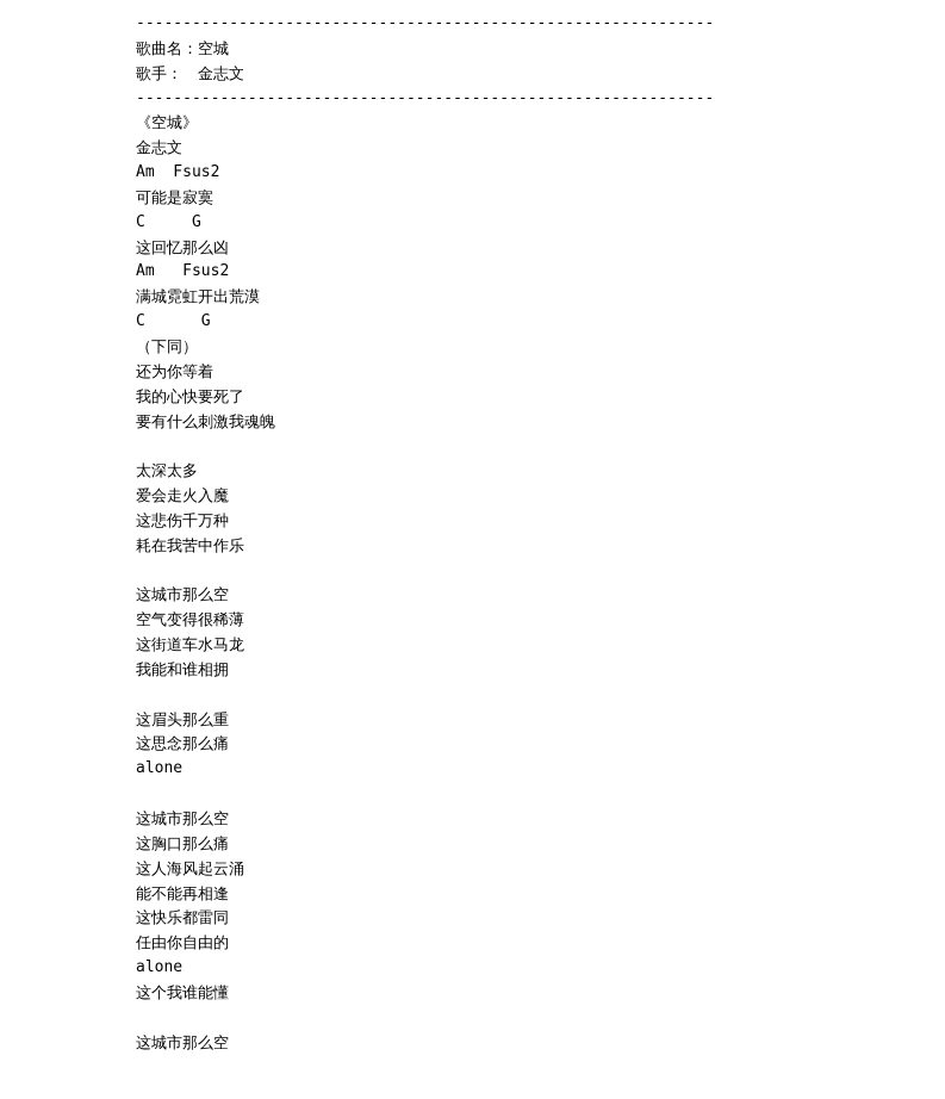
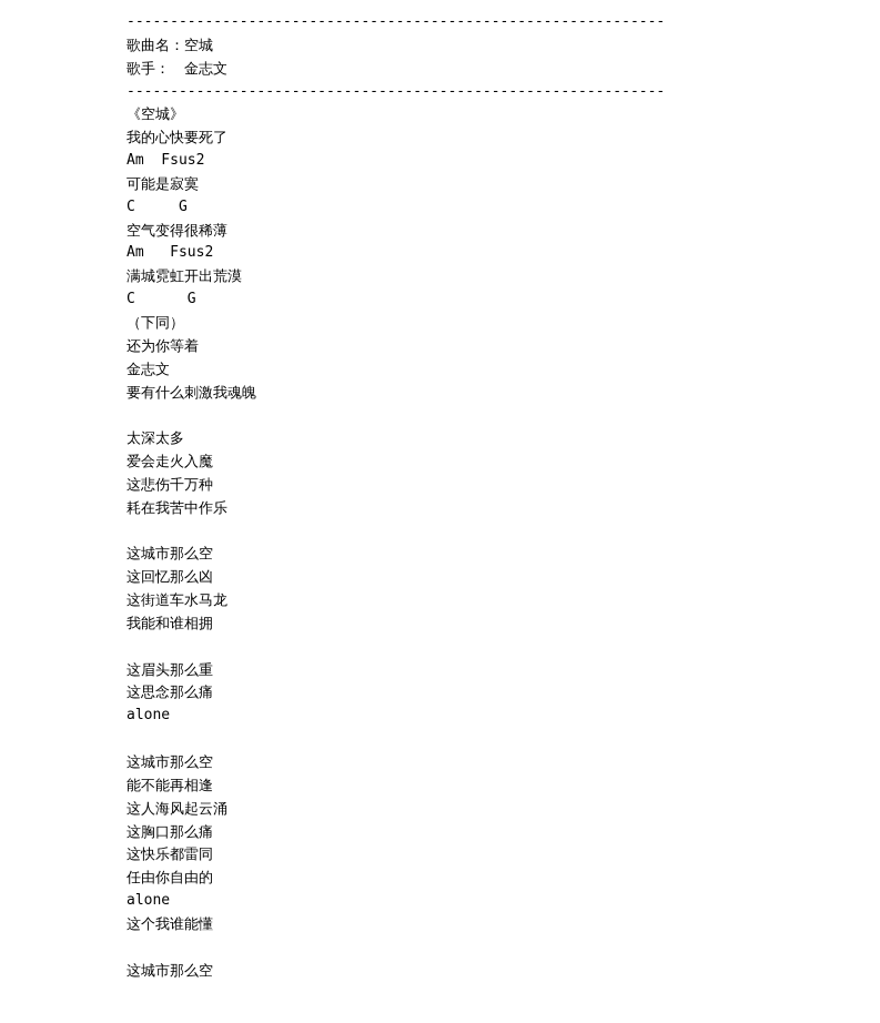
  --------------------------------------------------------------
  歌曲名：空城
  歌手： 金志文
  --------------------------------------------------------------
  《空城》
- 金志文
+ 我的心快要死了
  Am Fsus2
  可能是寂寞
  C G
- 这回忆那么凶
+ 空气变得很稀薄
  Am Fsus2
  满城霓虹开出荒漠
  C G
  （下同）
  还为你等着
- 我的心快要死了
+ 金志文
  要有什么刺激我魂魄
  太深太多
  爱会走火入魔
  这悲伤千万种
  耗在我苦中作乐
  这城市那么空
- 空气变得很稀薄
+ 这回忆那么凶
  这街道车水马龙
  我能和谁相拥
  这眉头那么重
  这思念那么痛
  alone
  这城市那么空
- 这胸口那么痛
+ 能不能再相逢
  这人海风起云涌
- 能不能再相逢
+ 这胸口那么痛
  这快乐都雷同
  任由你自由的
  alone
  这个我谁能懂
  这城市那么空
